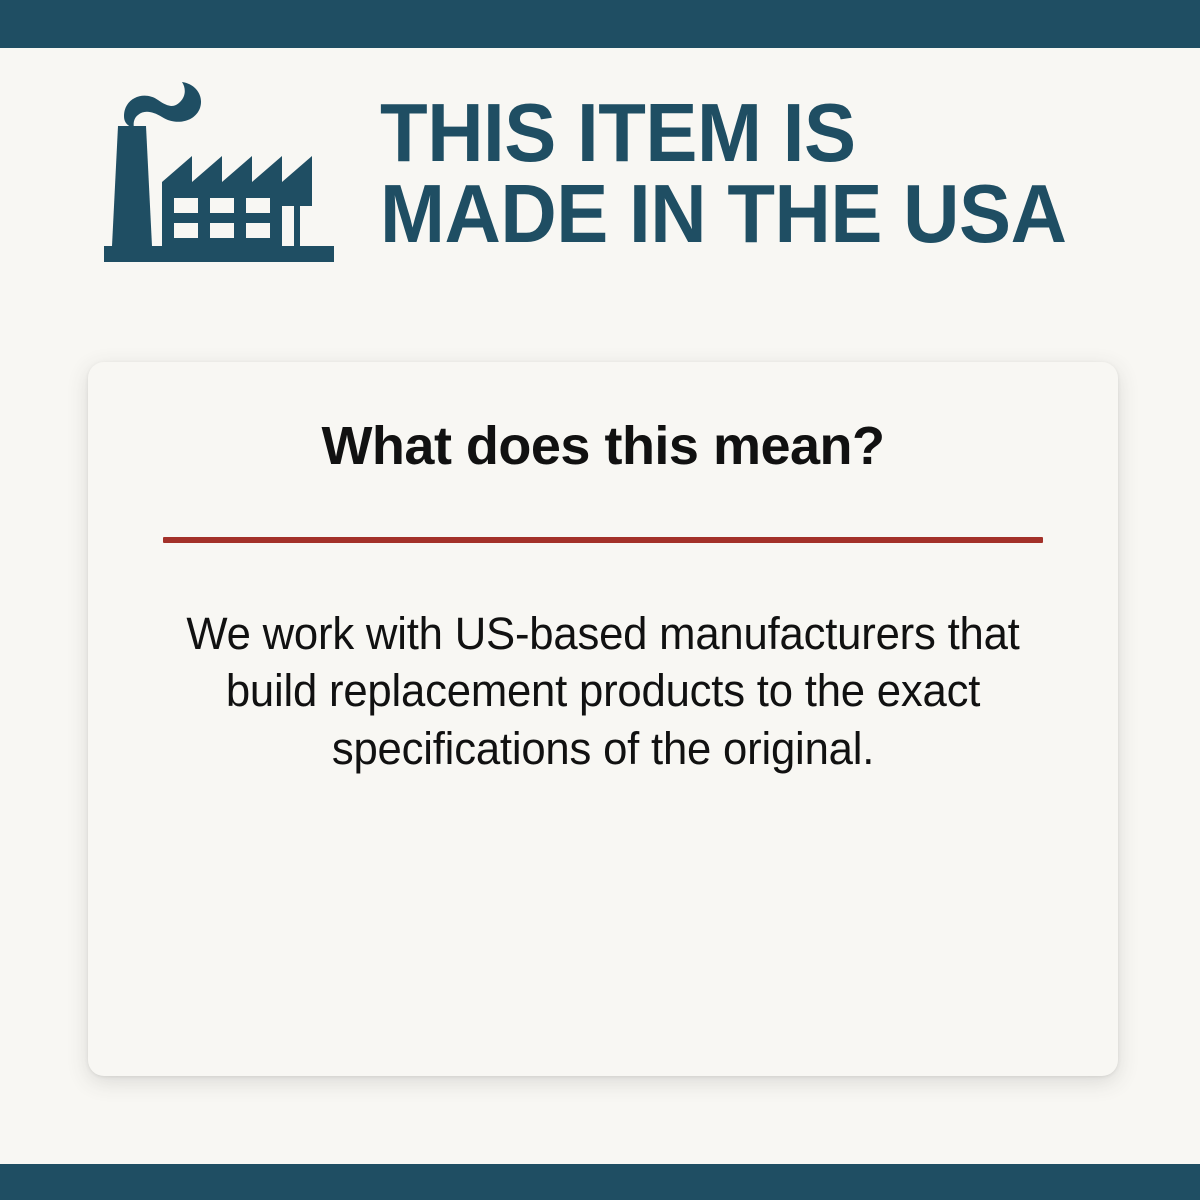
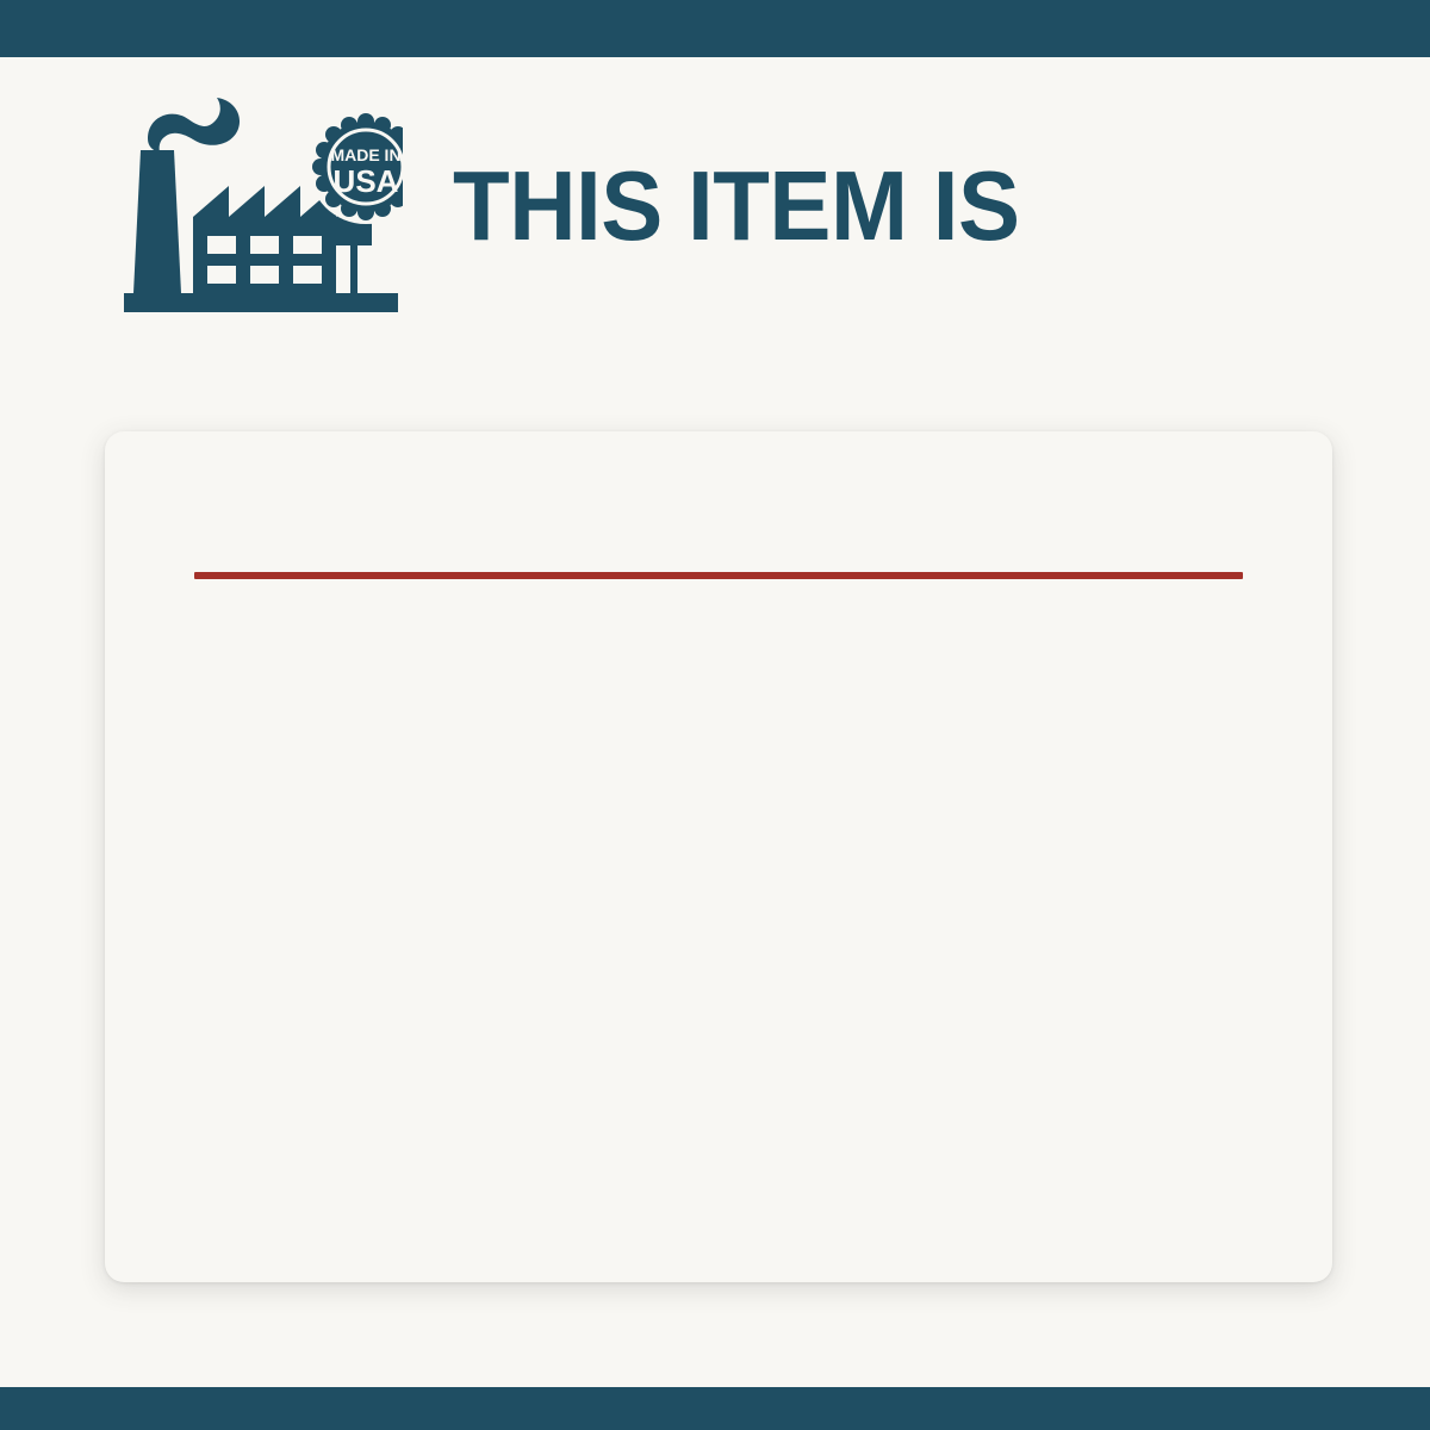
+ MADE IN
+ USA
  THIS ITEM IS
- MADE IN THE USA
- What does this mean?
- We work with US-based manufacturers that build replacement products to the exact specifications of the original.
